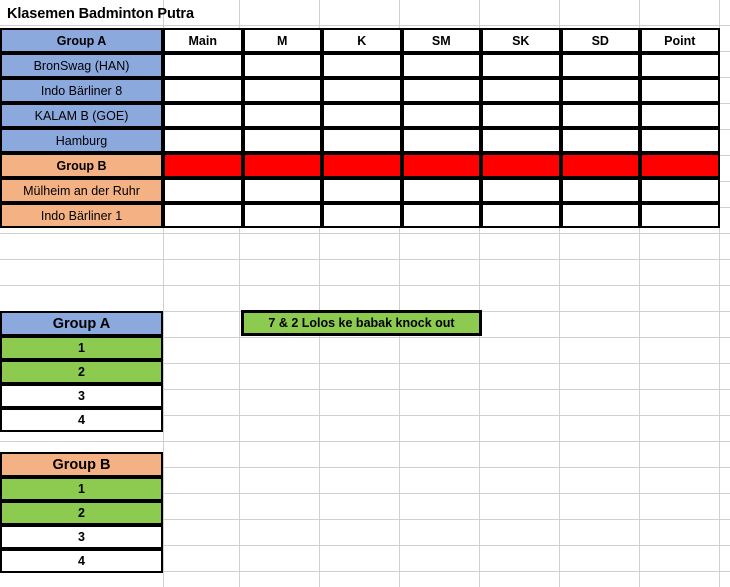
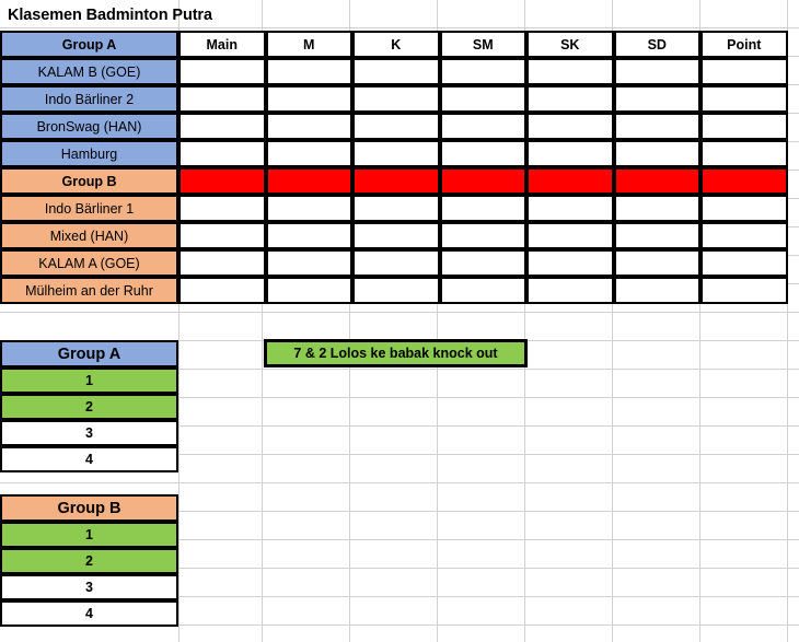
  Klasemen Badminton Putra
  Group A	Main	M	K	SM	SK	SD	Point
- BronSwag (HAN)
+ KALAM B (GOE)
- Indo Bärliner 8
+ Indo Bärliner 2
- KALAM B (GOE)
+ BronSwag (HAN)
  Hamburg
  Group B
- Mülheim an der Ruhr
+ Indo Bärliner 1
+ Mixed (HAN)
+ KALAM A (GOE)
- Indo Bärliner 1
+ Mülheim an der Ruhr
  7 & 2 Lolos ke babak knock out
  Group A
  1
  2
  3
  4
  Group B
  1
  2
  3
  4
